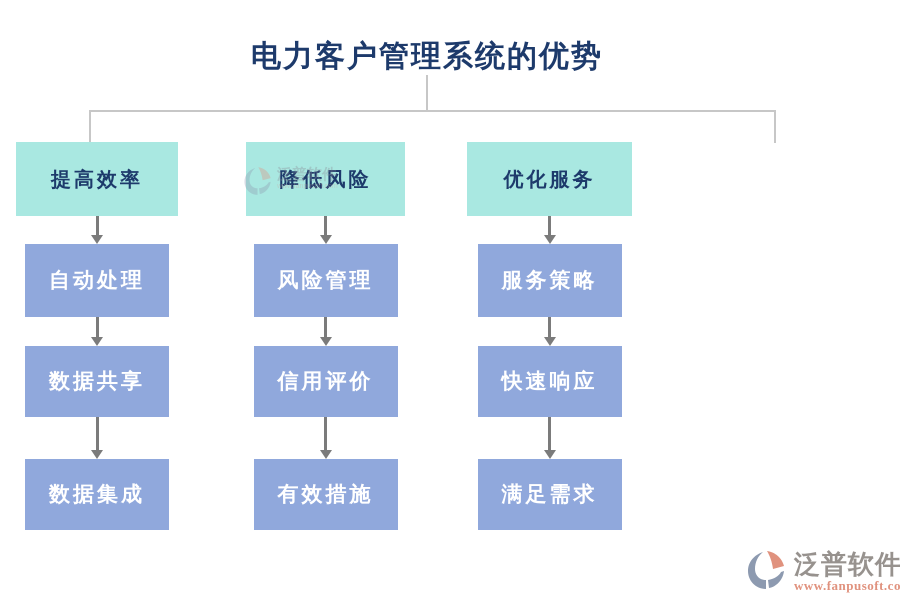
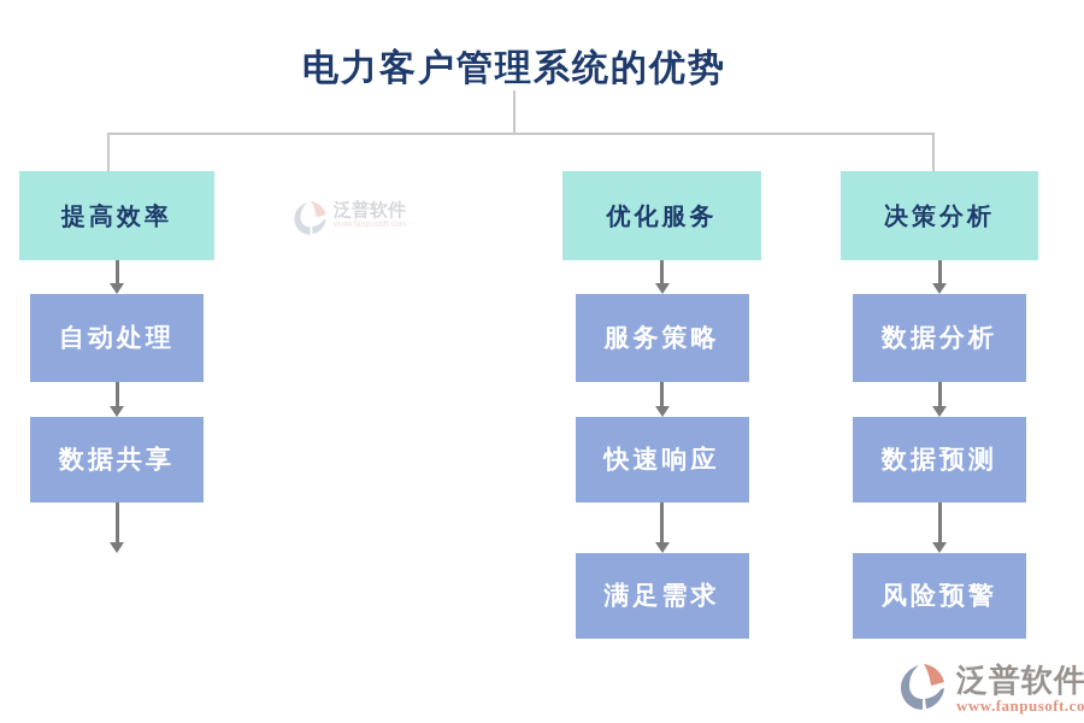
  电力客户管理系统的优势
  提高效率
  自动处理
  数据共享
- 数据集成
- 降低风险
- 风险管理
- 信用评价
- 有效措施
  优化服务
  服务策略
  快速响应
  满足需求
+ 决策分析
+ 数据分析
+ 数据预测
+ 风险预警
  泛普软件
  泛普软件
  www.fanpusoft.co
